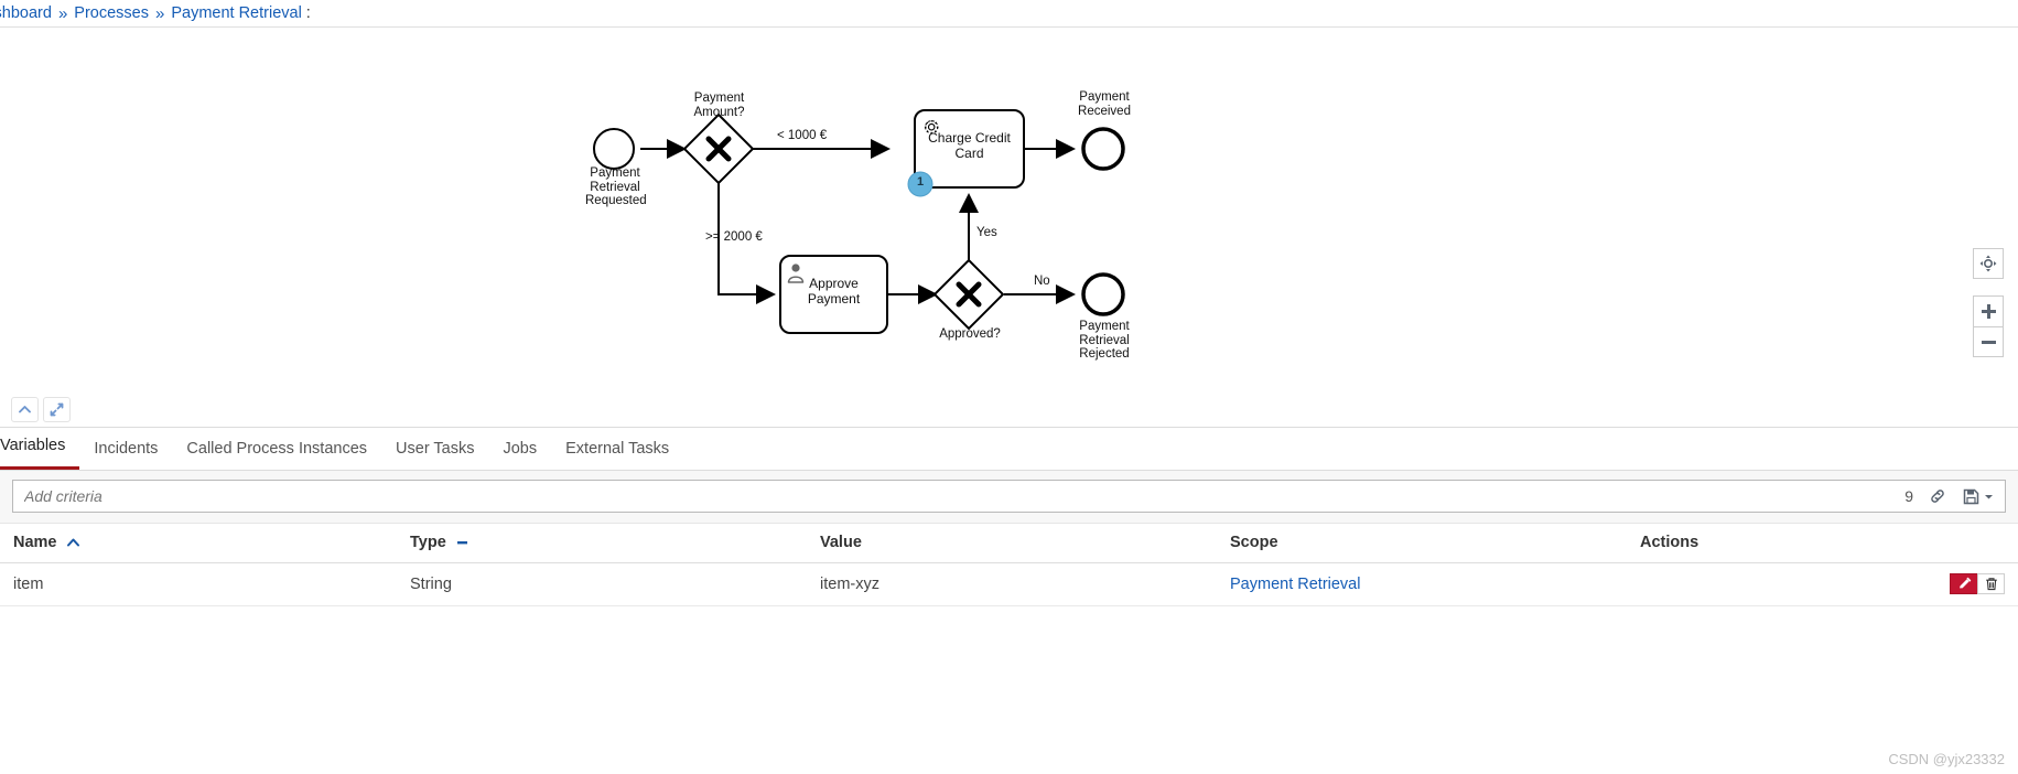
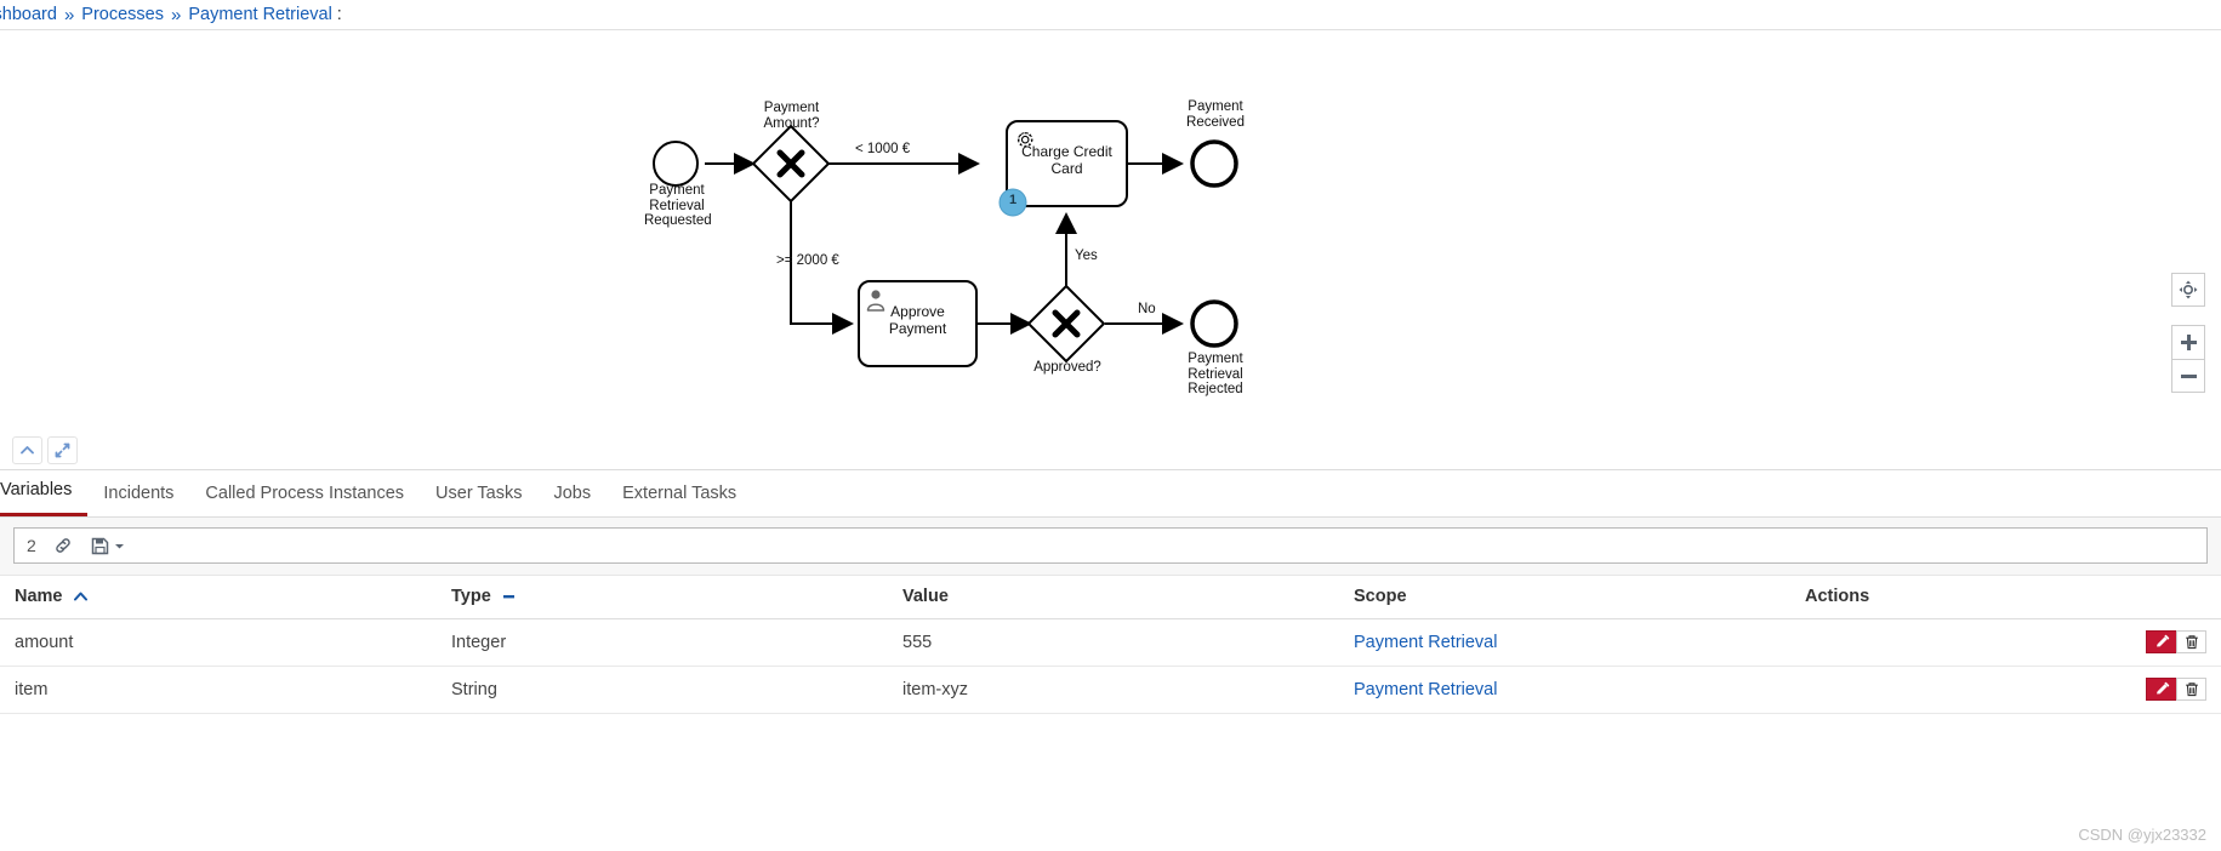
  »
  Processes
  »
  Payment Retrieval
  :
  Payment
  Retrieval
  Requested
  Payment
  Amount?
  < 1000 €
  >= 2000 €
  Charge Credit
  Card
  1
  Payment
  Received
  Approve
  Payment
  Yes
  No
  Approved?
  Payment
  Retrieval
  Rejected
  Variables
  Incidents
  Called Process Instances
  User Tasks
  Jobs
  External Tasks
- Add criteria
- 9
+ 2
  Name	Type	Value	Scope	Actions
+ amount	Integer	555	Payment Retrieval
  item	String	item-xyz	Payment Retrieval
  CSDN @yjx23332
